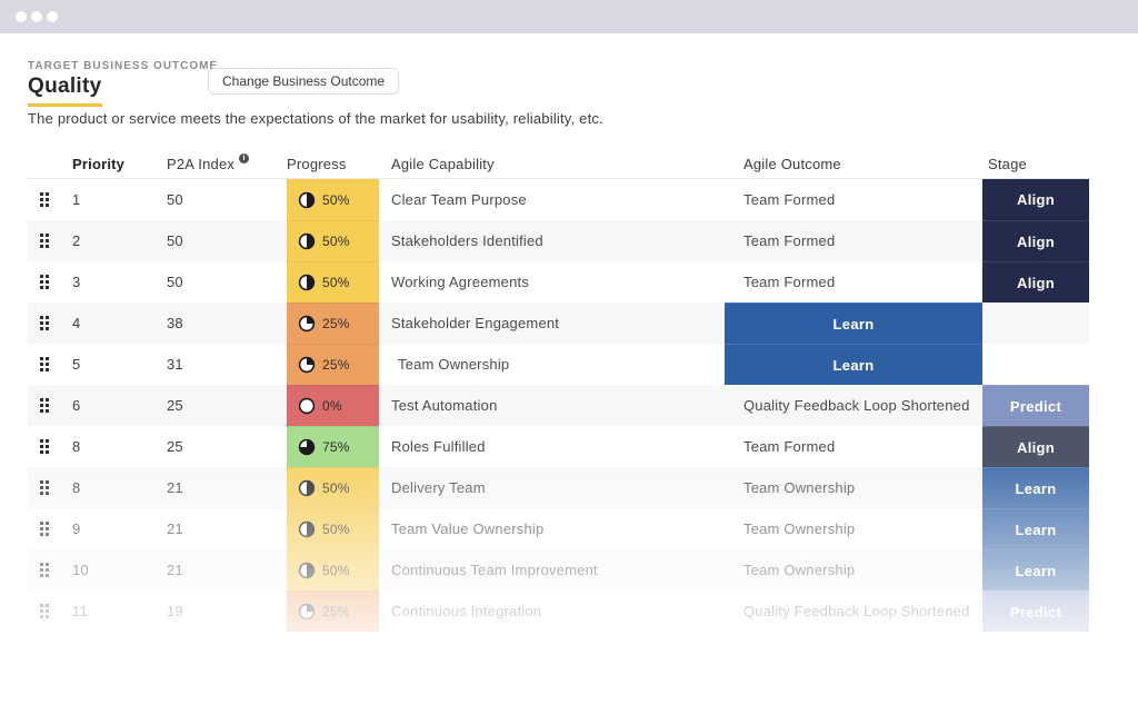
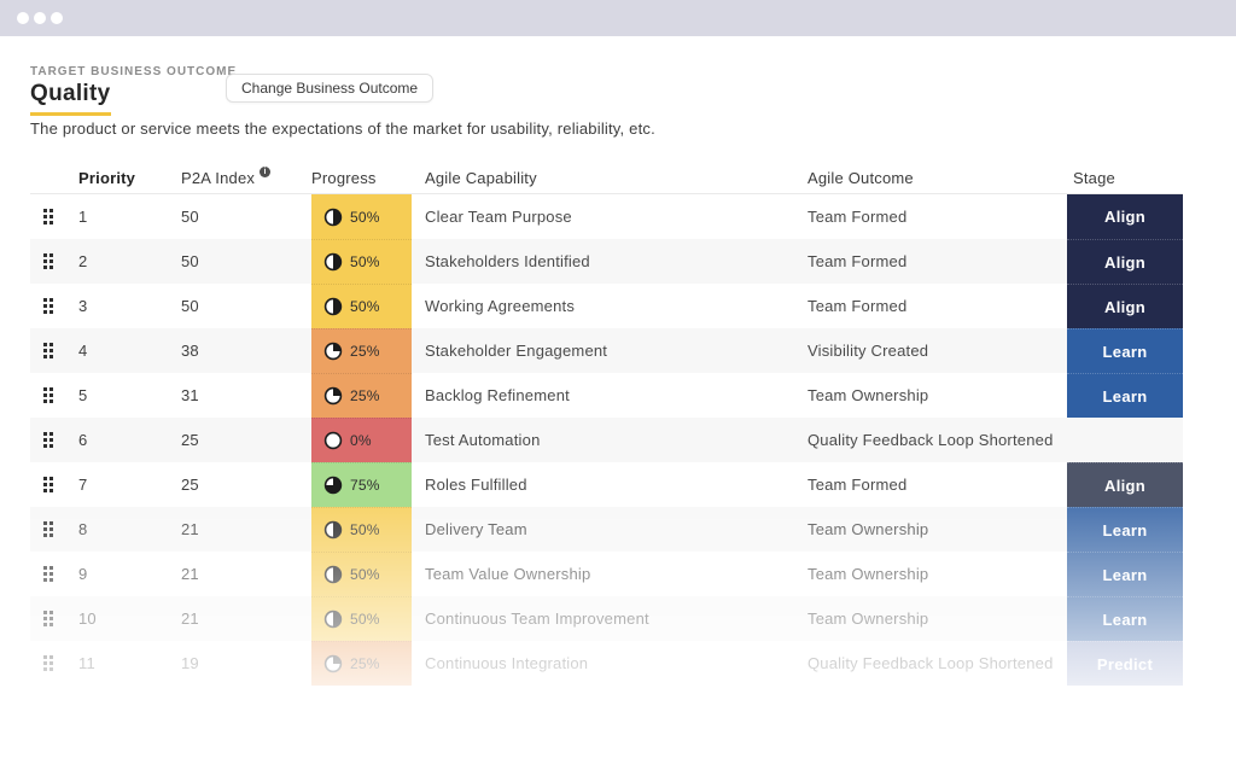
  TARGET BUSINESS OUTCOME
  Quality
  Change Business Outcome
  The product or service meets the expectations of the market for usability, reliability, etc.
  Priority
  P2A Index
  Progress
  Agile Capability
  Agile Outcome
  Stage
  1
  50
  50%
  Clear Team Purpose
  Team Formed
  Align
  2
  50
  50%
  Stakeholders Identified
  Team Formed
  Align
  3
  50
  50%
  Working Agreements
  Team Formed
  Align
  4
  38
  25%
  Stakeholder Engagement
+ Visibility Created
  Learn
  5
  31
  25%
+ Backlog Refinement
  Team Ownership
  Learn
  6
  25
  0%
  Test Automation
  Quality Feedback Loop Shortened
- Predict
- 8
+ 7
  25
  75%
  Roles Fulfilled
  Team Formed
  Align
